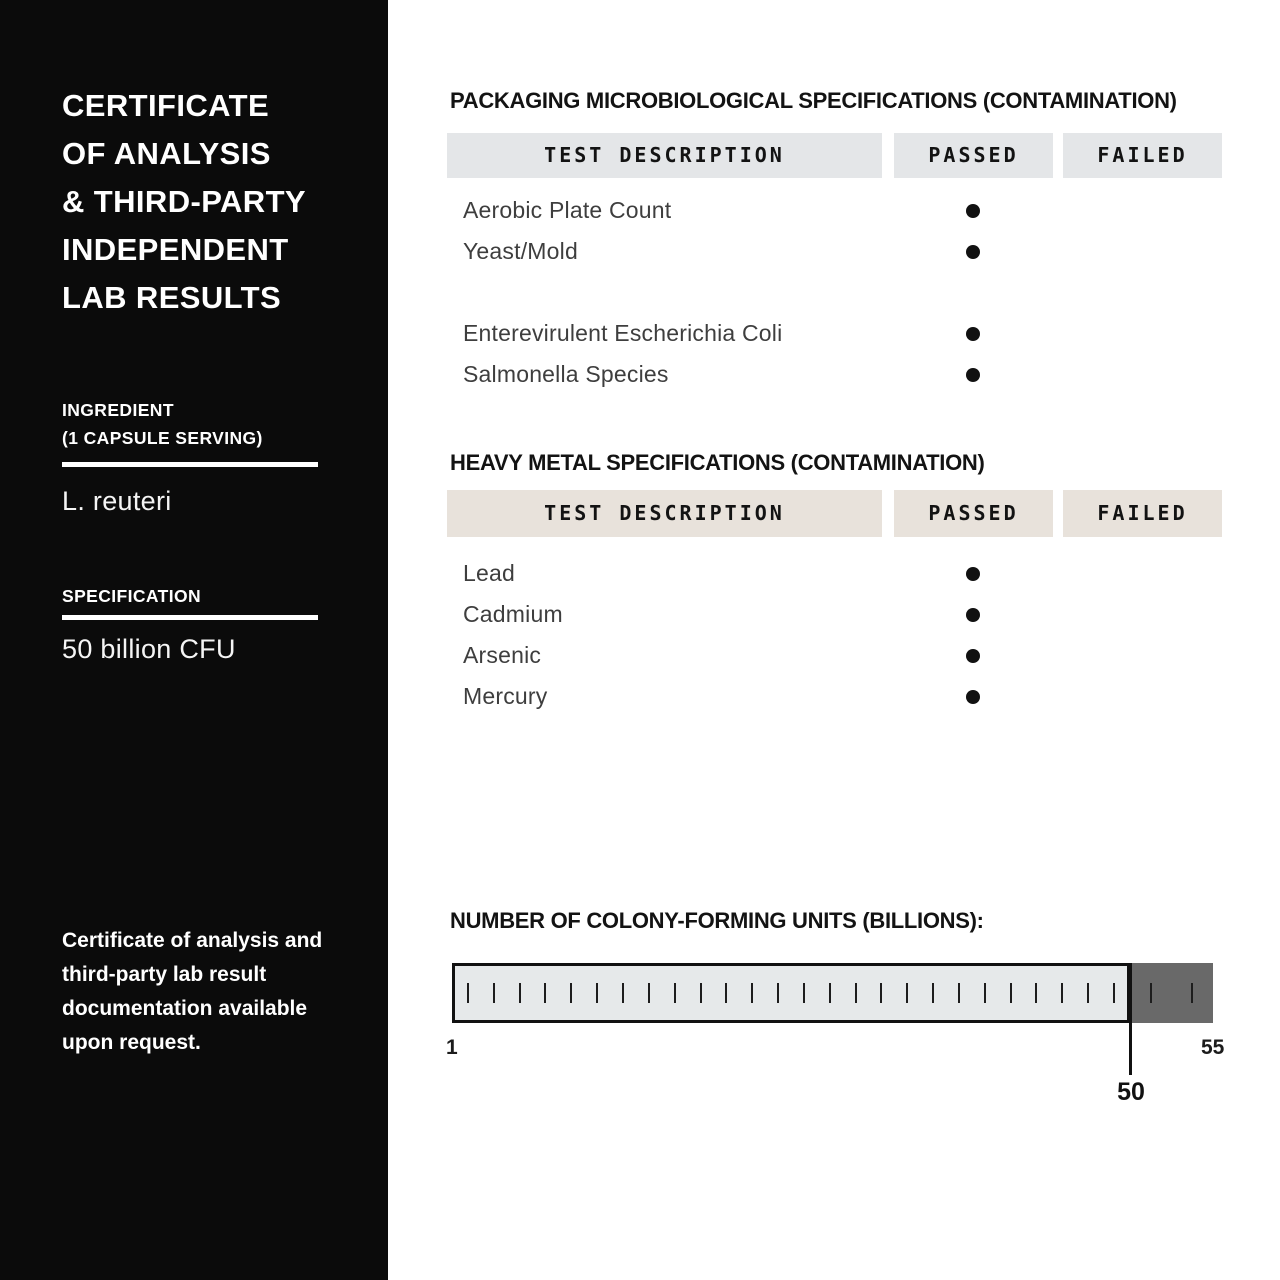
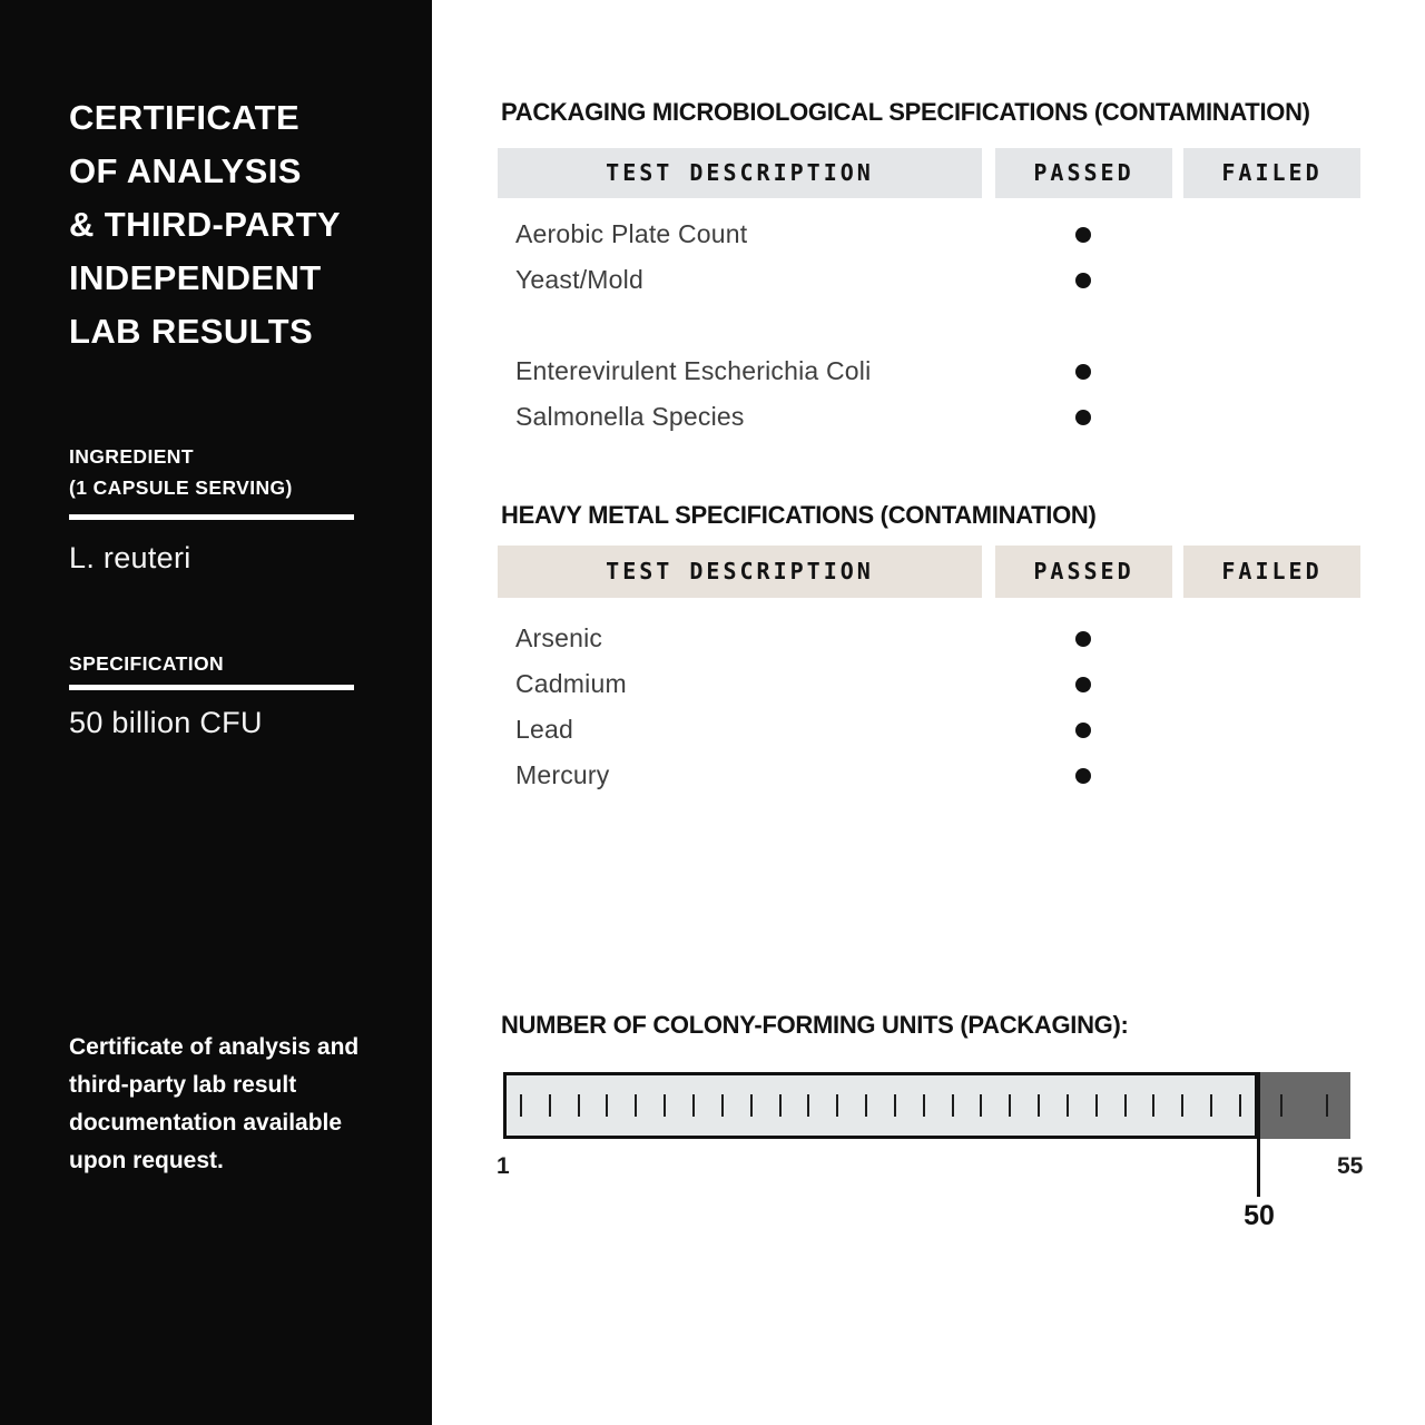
  CERTIFICATE
  OF ANALYSIS
  & THIRD-PARTY
  INDEPENDENT
  LAB RESULTS
  INGREDIENT
  (1 CAPSULE SERVING)
  L. reuteri
  SPECIFICATION
  50 billion CFU
  Certificate of analysis and third-party lab result documentation available upon request.
  PACKAGING MICROBIOLOGICAL SPECIFICATIONS (CONTAMINATION)
  TEST DESCRIPTION
  PASSED
  FAILED
  Aerobic Plate Count
  Yeast/Mold
  Enterevirulent Escherichia Coli
  Salmonella Species
  HEAVY METAL SPECIFICATIONS (CONTAMINATION)
  TEST DESCRIPTION
  PASSED
  FAILED
- Lead
+ Arsenic
  Cadmium
- Arsenic
+ Lead
  Mercury
- NUMBER OF COLONY-FORMING UNITS (BILLIONS):
+ NUMBER OF COLONY-FORMING UNITS (PACKAGING):
  1
  55
  50
